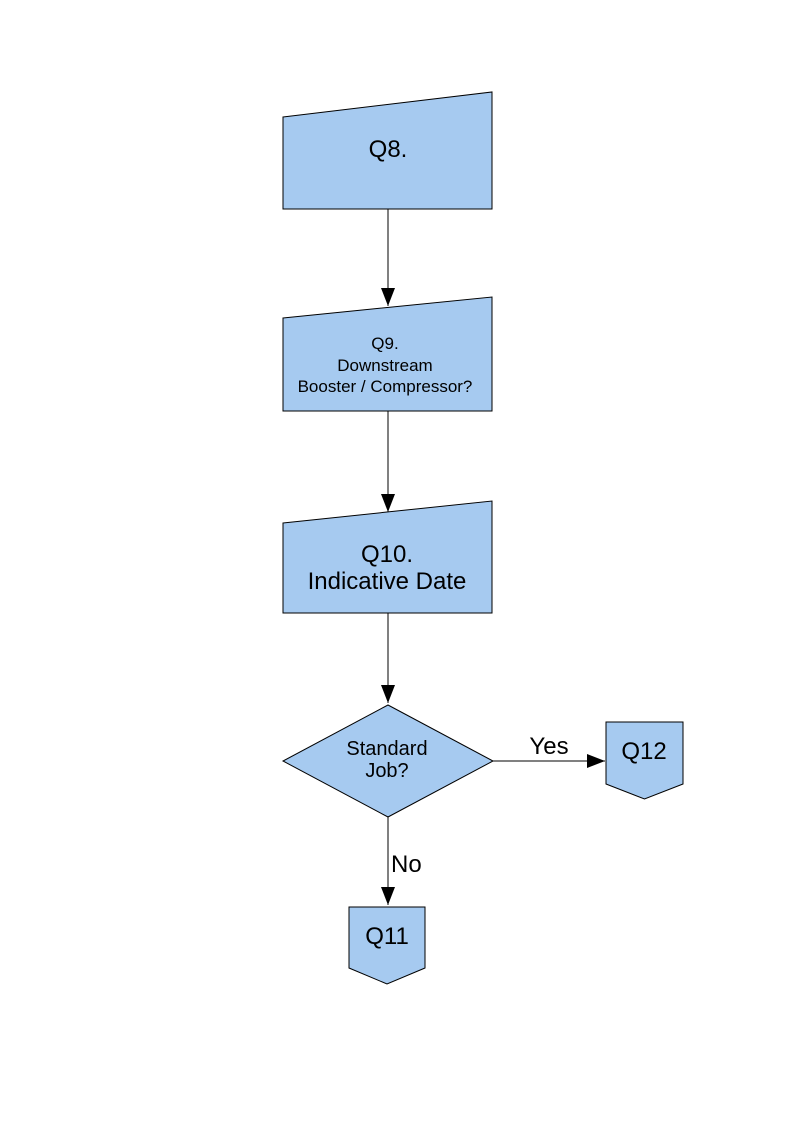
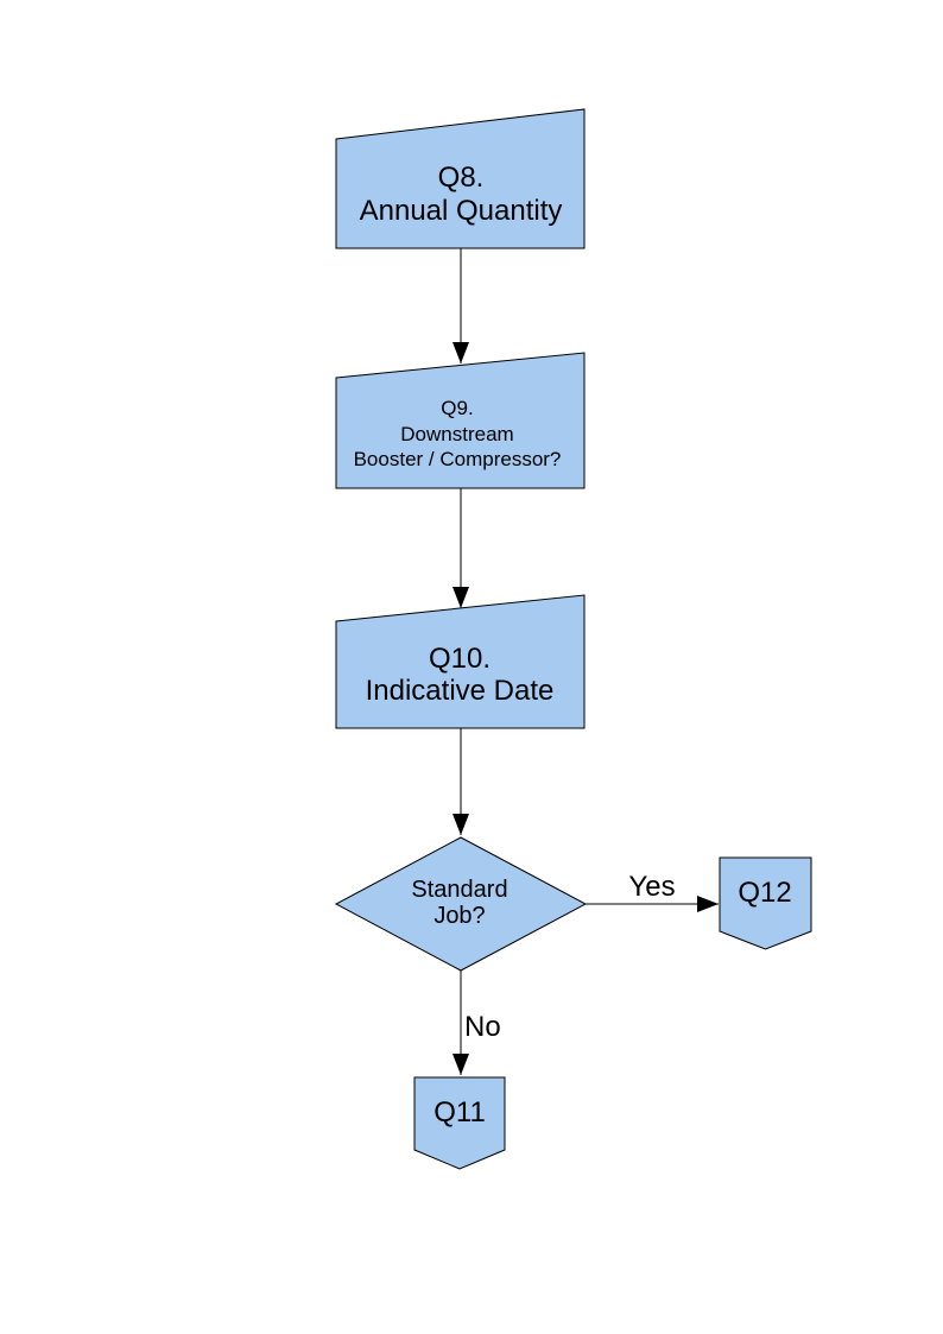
  Q8.
+ Annual Quantity
  Q9.
  Downstream
  Booster / Compressor?
  Q10.
  Indicative Date
  Standard
  Job?
  Yes
  No
  Q12
  Q11
